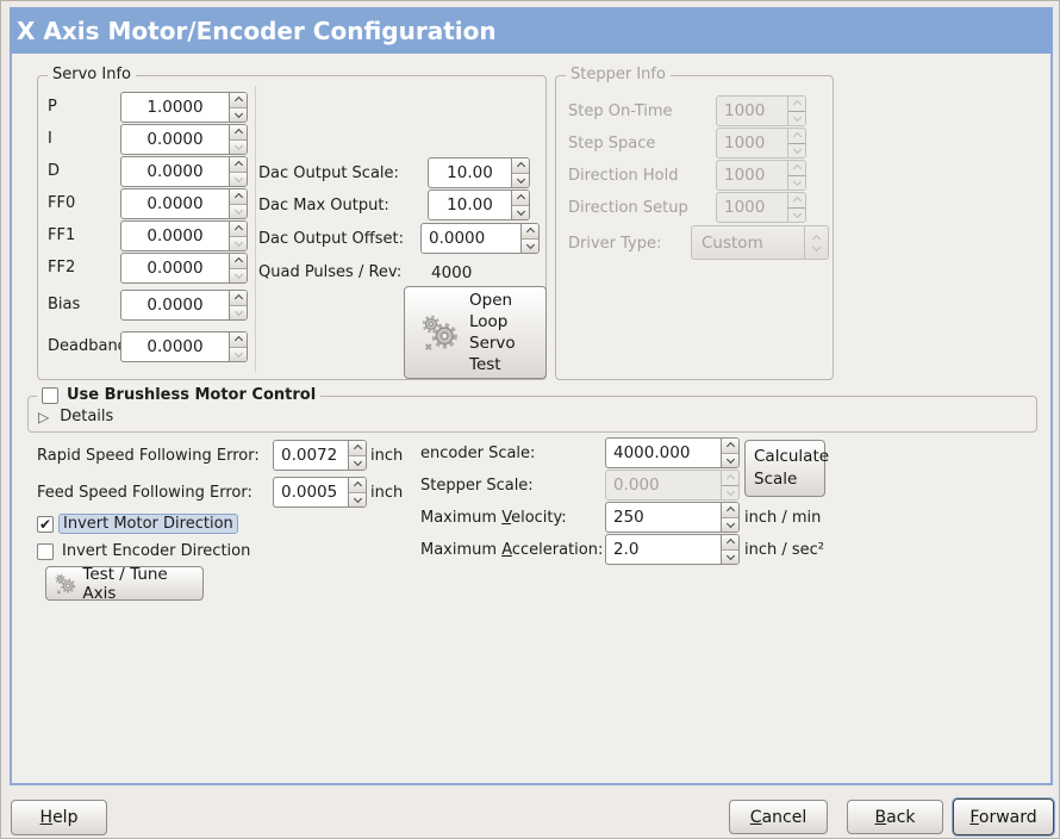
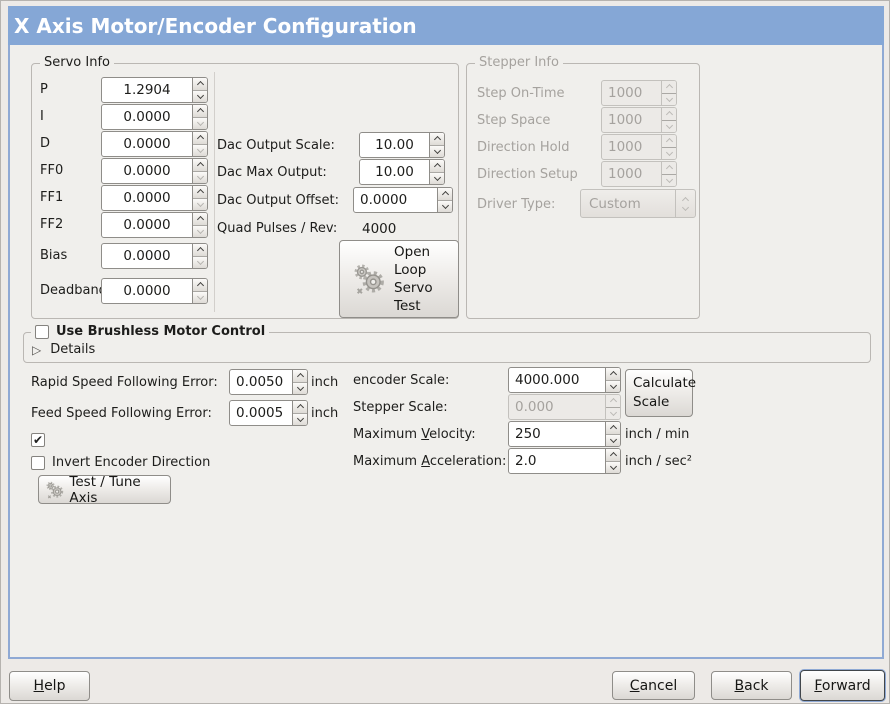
  X Axis Motor/Encoder Configuration
  Servo Info
  P
- 1.0000
+ 1.2904
  I
  0.0000
  D
  0.0000
  FF0
  0.0000
  FF1
  0.0000
  FF2
  0.0000
  Bias
  0.0000
  Deadban
  0.0000
  Dac Output Scale:
  10.00
  Dac Max Output:
  10.00
  Dac Output Offset:
  0.0000
  Quad Pulses / Rev:
  4000
  Open Loop Servo Test
  Stepper Info
  Step On-Time
  1000
  Step Space
  1000
  Direction Hold
  1000
  Direction Setup
  1000
  Driver Type:
  Custom
  Use Brushless Motor Control
  ▷
  Details
  Rapid Speed Following Error:
- 0.0072
+ 0.0050
  inch
  Feed Speed Following Error:
  0.0005
  inch
  ✔
- Invert Motor Direction
  Invert Encoder Direction
  Test / Tune Axis
  encoder Scale:
  4000.000
  Calculate Scale
  Stepper Scale:
  0.000
  Maximum Velocity:
  250
  inch / min
  Maximum Acceleration:
  2.0
  inch / sec²
  Help
  Cancel
  Back
  Forward
